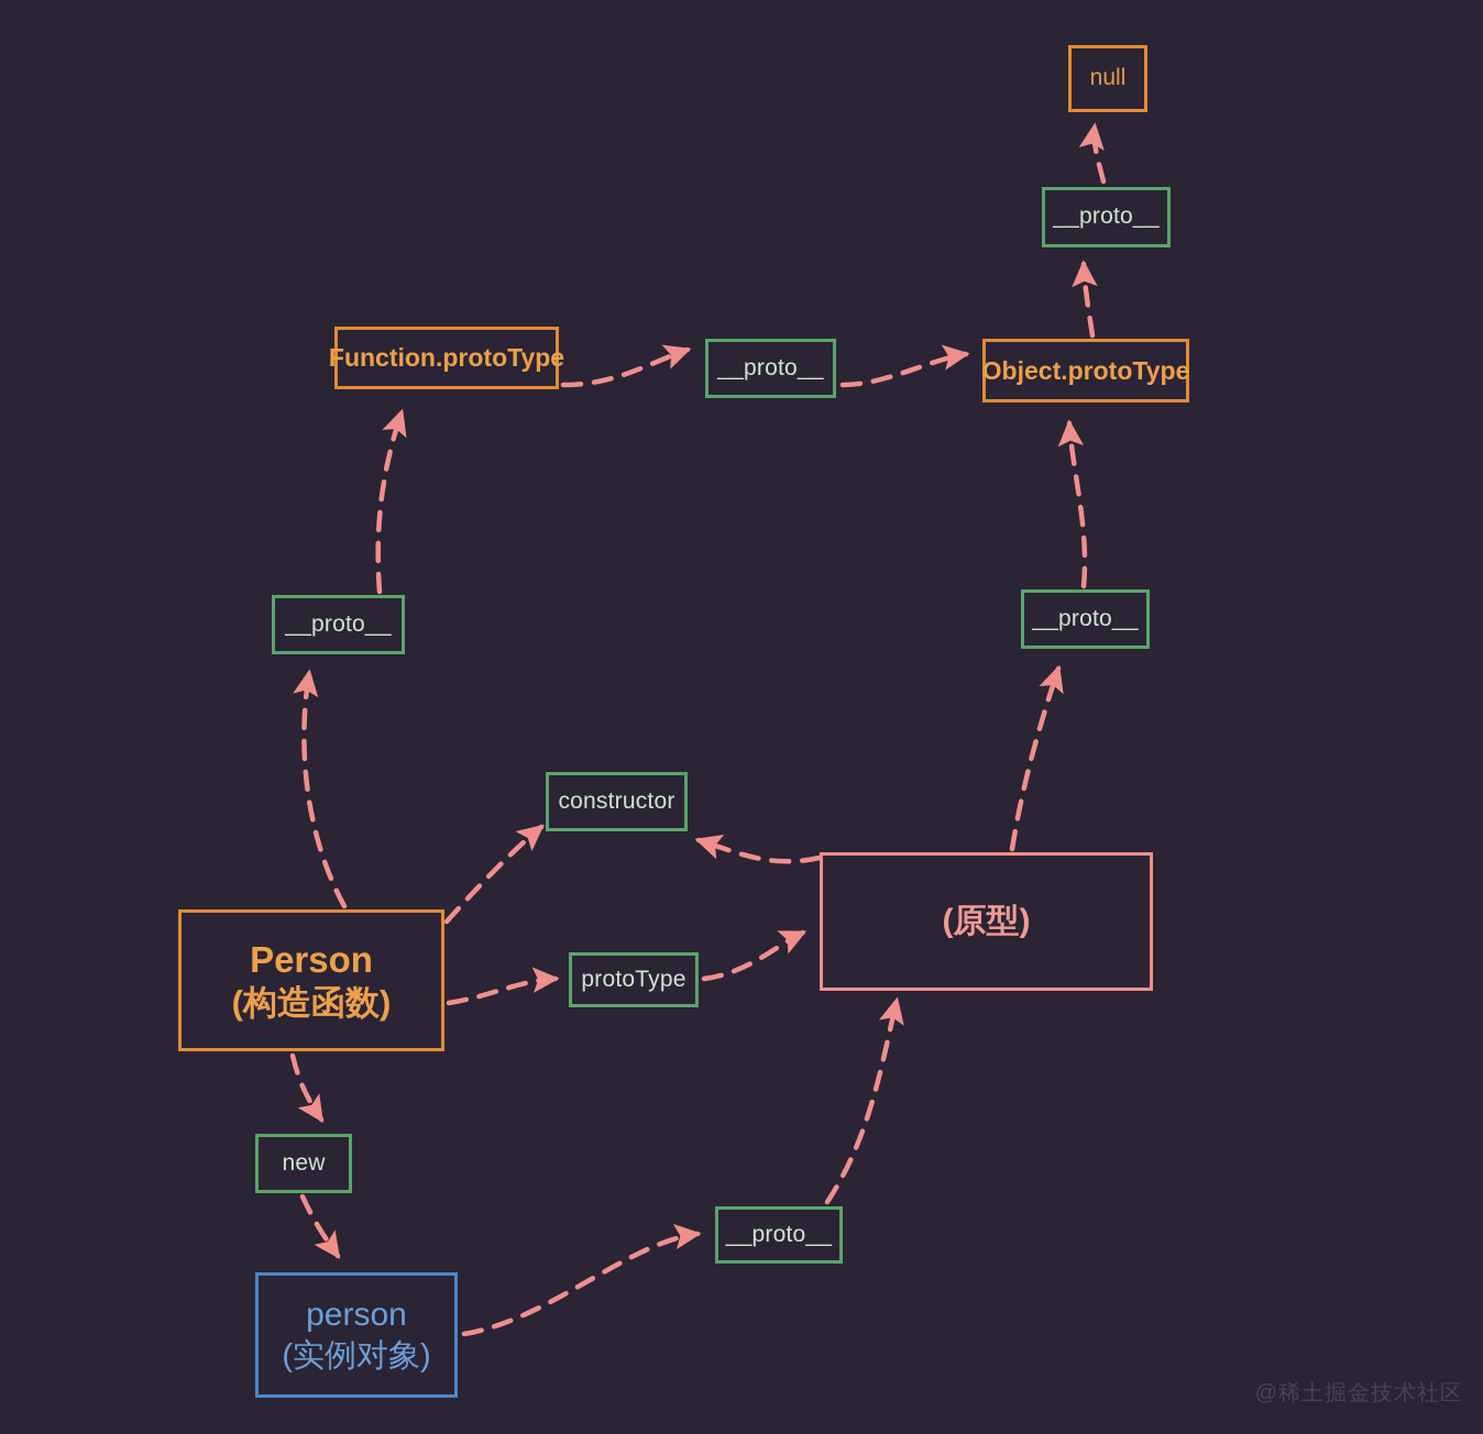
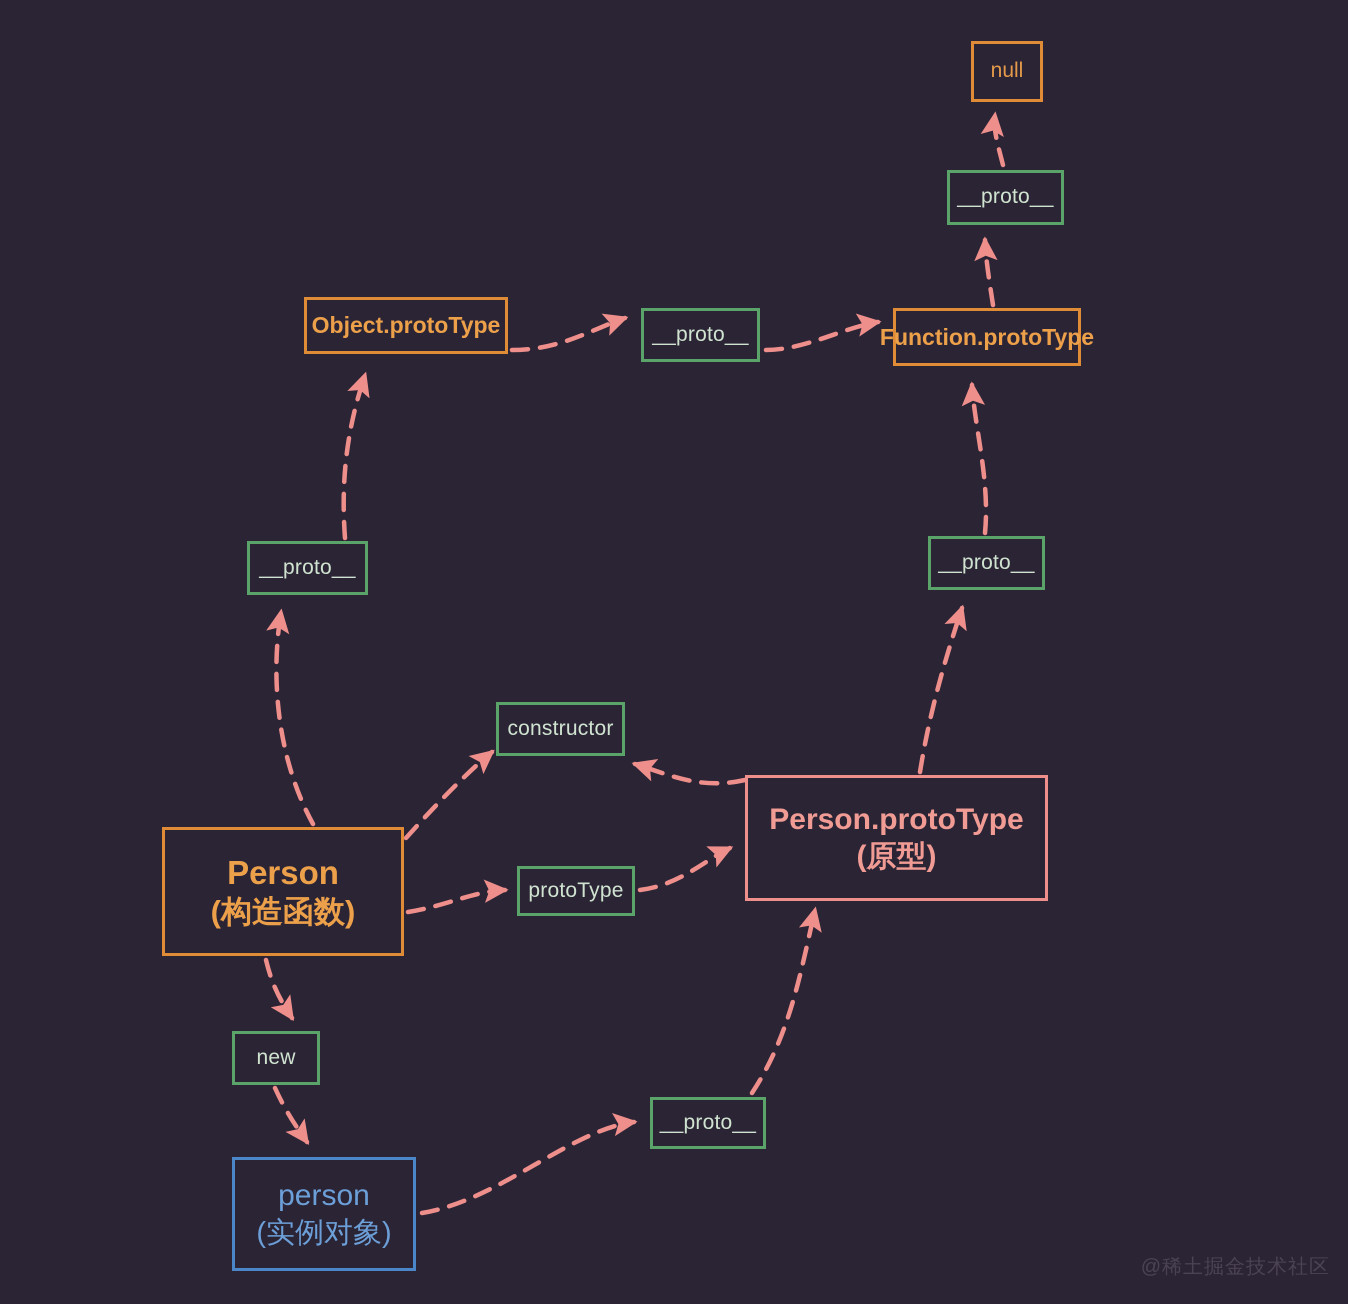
  null
  __proto__
- Function.protoType
+ Object.protoType
  __proto__
- Object.protoType
+ Function.protoType
  __proto__
  __proto__
  constructor
  Person
  (构造函数)
  protoType
+ Person.protoType
  (原型)
  new
  __proto__
  person
  (实例对象)
  @稀土掘金技术社区
